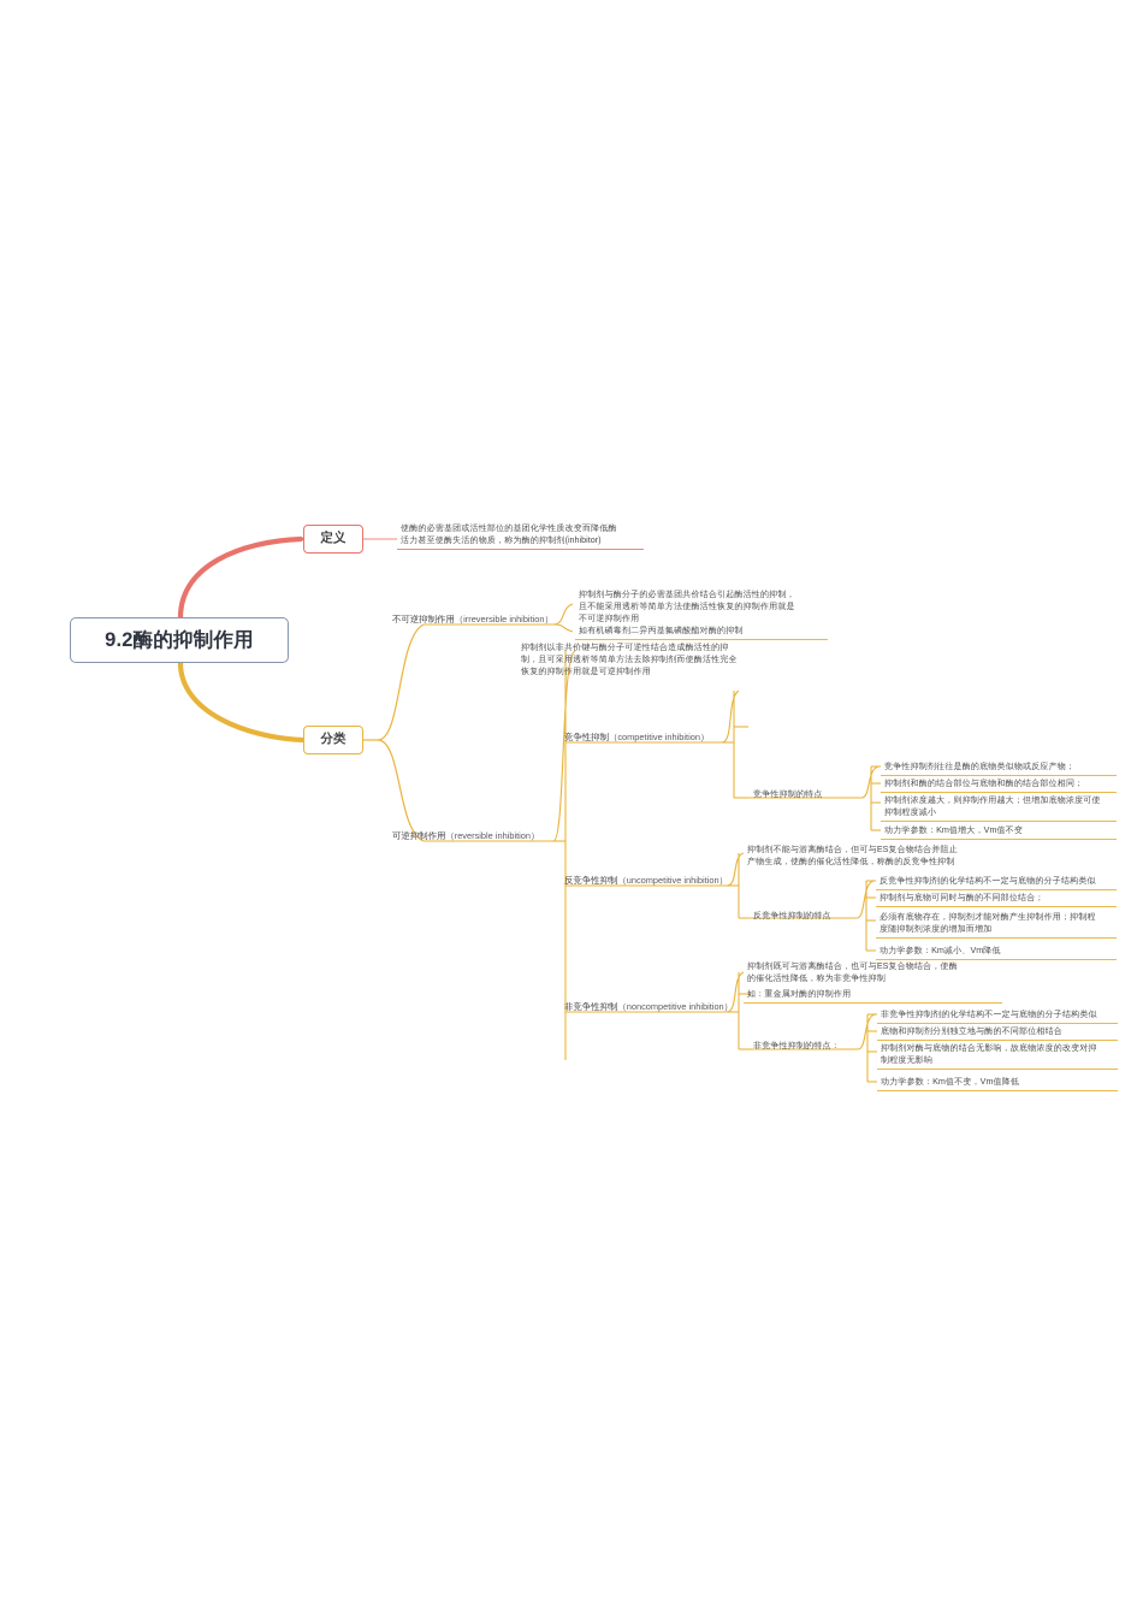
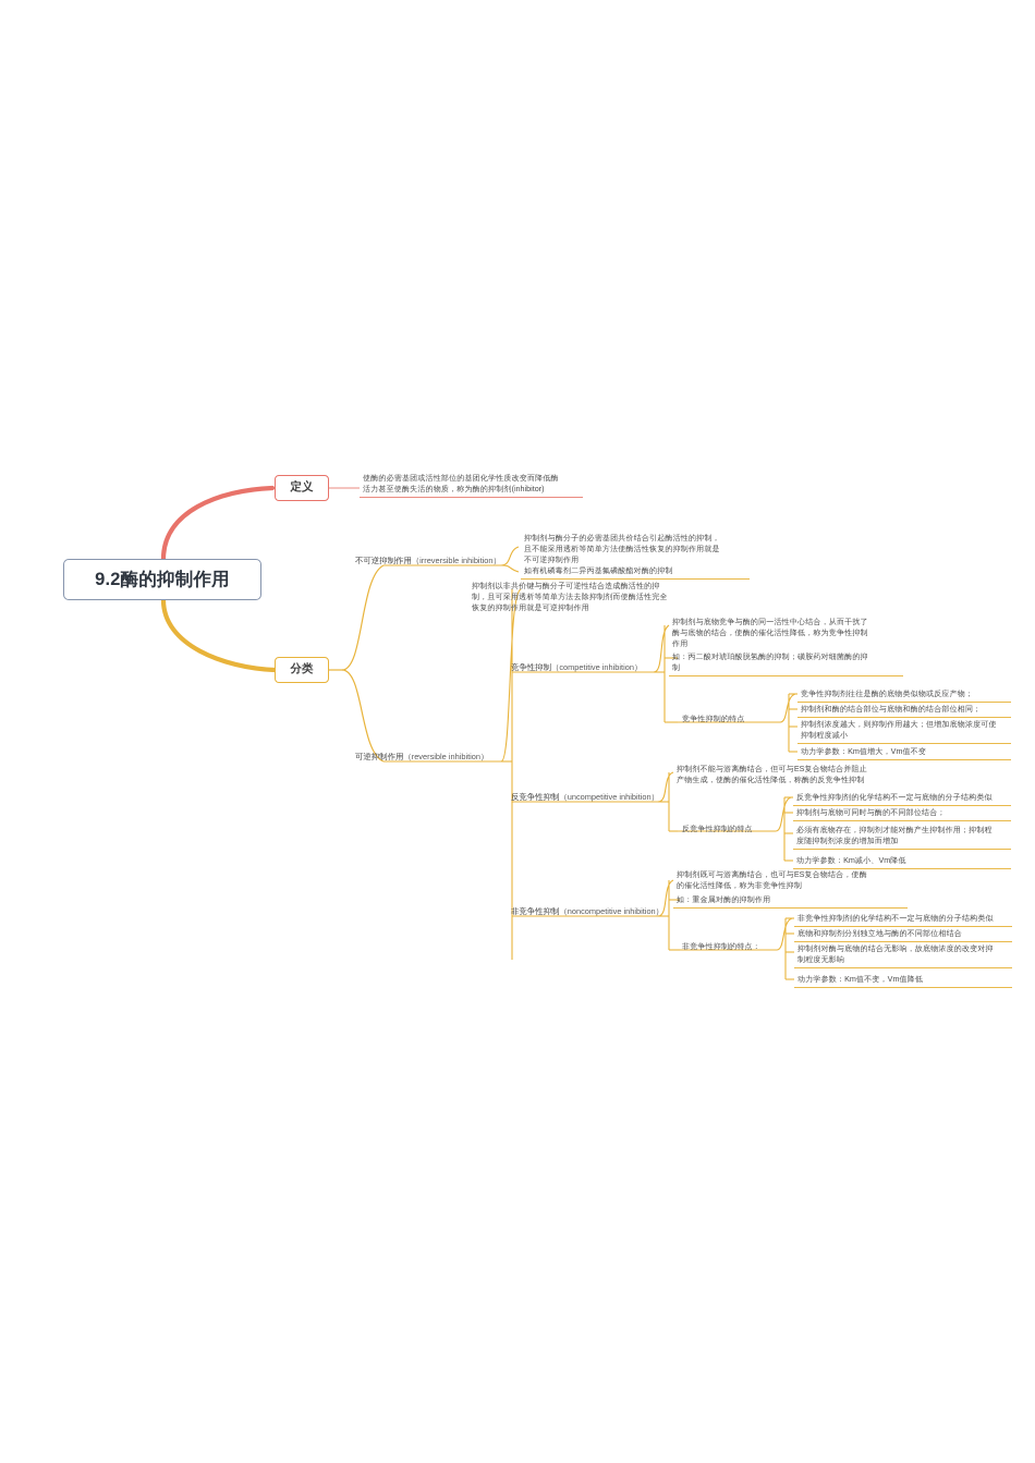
  9.2酶的抑制作用
  定义
  使酶的必需基团或活性部位的基团化学性质改变而降低酶
  活力甚至使酶失活的物质，称为酶的抑制剂(inhibitor)
  分类
  不可逆抑制作用（irreversible inhibition）
  抑制剂与酶分子的必需基团共价结合引起酶活性的抑制，
  且不能采用透析等简单方法使酶活性恢复的抑制作用就是
  不可逆抑制作用
  如有机磷毒剂二异丙基氟磷酸酯对酶的抑制
  可逆抑制作用（reversible inhibition）
  抑制剂以非共价键与酶分子可逆性结合造成酶活性的抑
  制，且可采用透析等简单方法去除抑制剂而使酶活性完全
  恢复的抑制作用就是可逆抑制作用
  竞争性抑制（competitive inhibition）
+ 抑制剂与底物竞争与酶的同一活性中心结合，从而干扰了
+ 酶与底物的结合，使酶的催化活性降低，称为竞争性抑制
+ 作用
+ 如：丙二酸对琥珀酸脱氢酶的抑制；磺胺药对细菌酶的抑
+ 制
  竞争性抑制的特点
  竞争性抑制剂往往是酶的底物类似物或反应产物；
  抑制剂和酶的结合部位与底物和酶的结合部位相同；
  抑制剂浓度越大，则抑制作用越大；但增加底物浓度可使
  抑制程度减小
  动力学参数：Km值增大，Vm值不变
  反竞争性抑制（uncompetitive inhibition）
  抑制剂不能与游离酶结合，但可与ES复合物结合并阻止
  产物生成，使酶的催化活性降低，称酶的反竞争性抑制
  反竞争性抑制的特点
  反竞争性抑制剂的化学结构不一定与底物的分子结构类似
  抑制剂与底物可同时与酶的不同部位结合；
  必须有底物存在，抑制剂才能对酶产生抑制作用；抑制程
  度随抑制剂浓度的增加而增加
  动力学参数：Km减小、Vm降低
  非竞争性抑制（noncompetitive inhibition）
  抑制剂既可与游离酶结合，也可与ES复合物结合，使酶
  的催化活性降低，称为非竞争性抑制
  如：重金属对酶的抑制作用
  非竞争性抑制的特点：
  非竞争性抑制剂的化学结构不一定与底物的分子结构类似
  底物和抑制剂分别独立地与酶的不同部位相结合
  抑制剂对酶与底物的结合无影响，故底物浓度的改变对抑
  制程度无影响
  动力学参数：Km值不变，Vm值降低
